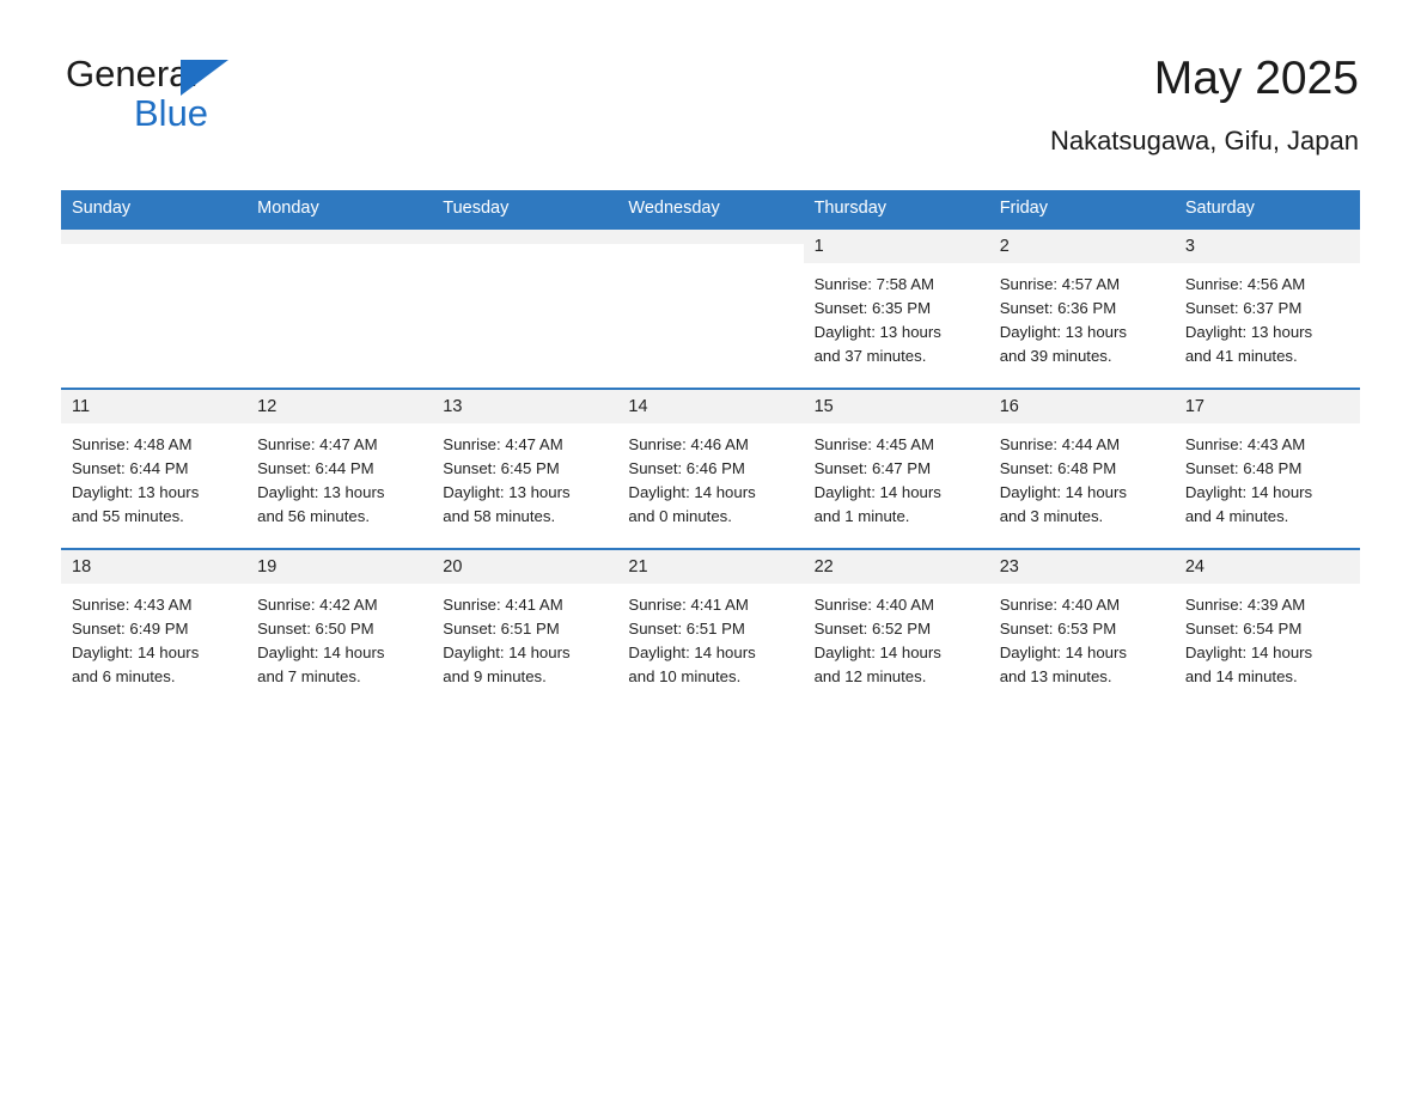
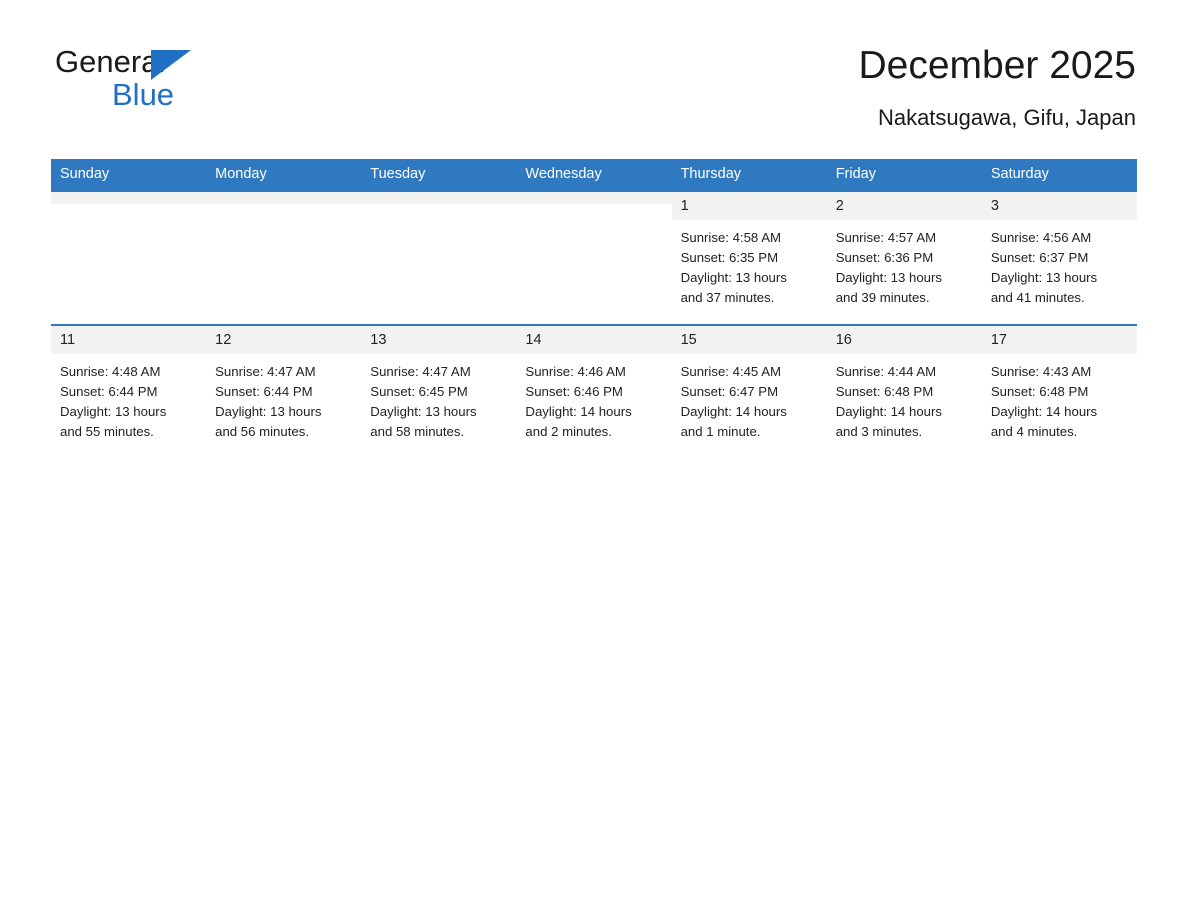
  Genera
  Blue
- May 2025
+ December 2025
  Nakatsugawa, Gifu, Japan
  Sunday	Monday	Tuesday	Wednesday	Thursday	Friday	Saturday
- 				1Sunrise: 7:58 AMSunset: 6:35 PMDaylight: 13 hoursand 37 minutes.	2Sunrise: 4:57 AMSunset: 6:36 PMDaylight: 13 hoursand 39 minutes.	3Sunrise: 4:56 AMSunset: 6:37 PMDaylight: 13 hoursand 41 minutes.
+ 				1Sunrise: 4:58 AMSunset: 6:35 PMDaylight: 13 hoursand 37 minutes.	2Sunrise: 4:57 AMSunset: 6:36 PMDaylight: 13 hoursand 39 minutes.	3Sunrise: 4:56 AMSunset: 6:37 PMDaylight: 13 hoursand 41 minutes.
- 11Sunrise: 4:48 AMSunset: 6:44 PMDaylight: 13 hoursand 55 minutes.	12Sunrise: 4:47 AMSunset: 6:44 PMDaylight: 13 hoursand 56 minutes.	13Sunrise: 4:47 AMSunset: 6:45 PMDaylight: 13 hoursand 58 minutes.	14Sunrise: 4:46 AMSunset: 6:46 PMDaylight: 14 hoursand 0 minutes.	15Sunrise: 4:45 AMSunset: 6:47 PMDaylight: 14 hoursand 1 minute.	16Sunrise: 4:44 AMSunset: 6:48 PMDaylight: 14 hoursand 3 minutes.	17Sunrise: 4:43 AMSunset: 6:48 PMDaylight: 14 hoursand 4 minutes.
+ 11Sunrise: 4:48 AMSunset: 6:44 PMDaylight: 13 hoursand 55 minutes.	12Sunrise: 4:47 AMSunset: 6:44 PMDaylight: 13 hoursand 56 minutes.	13Sunrise: 4:47 AMSunset: 6:45 PMDaylight: 13 hoursand 58 minutes.	14Sunrise: 4:46 AMSunset: 6:46 PMDaylight: 14 hoursand 2 minutes.	15Sunrise: 4:45 AMSunset: 6:47 PMDaylight: 14 hoursand 1 minute.	16Sunrise: 4:44 AMSunset: 6:48 PMDaylight: 14 hoursand 3 minutes.	17Sunrise: 4:43 AMSunset: 6:48 PMDaylight: 14 hoursand 4 minutes.
- 18Sunrise: 4:43 AMSunset: 6:49 PMDaylight: 14 hoursand 6 minutes.	19Sunrise: 4:42 AMSunset: 6:50 PMDaylight: 14 hoursand 7 minutes.	20Sunrise: 4:41 AMSunset: 6:51 PMDaylight: 14 hoursand 9 minutes.	21Sunrise: 4:41 AMSunset: 6:51 PMDaylight: 14 hoursand 10 minutes.	22Sunrise: 4:40 AMSunset: 6:52 PMDaylight: 14 hoursand 12 minutes.	23Sunrise: 4:40 AMSunset: 6:53 PMDaylight: 14 hoursand 13 minutes.	24Sunrise: 4:39 AMSunset: 6:54 PMDaylight: 14 hoursand 14 minutes.
